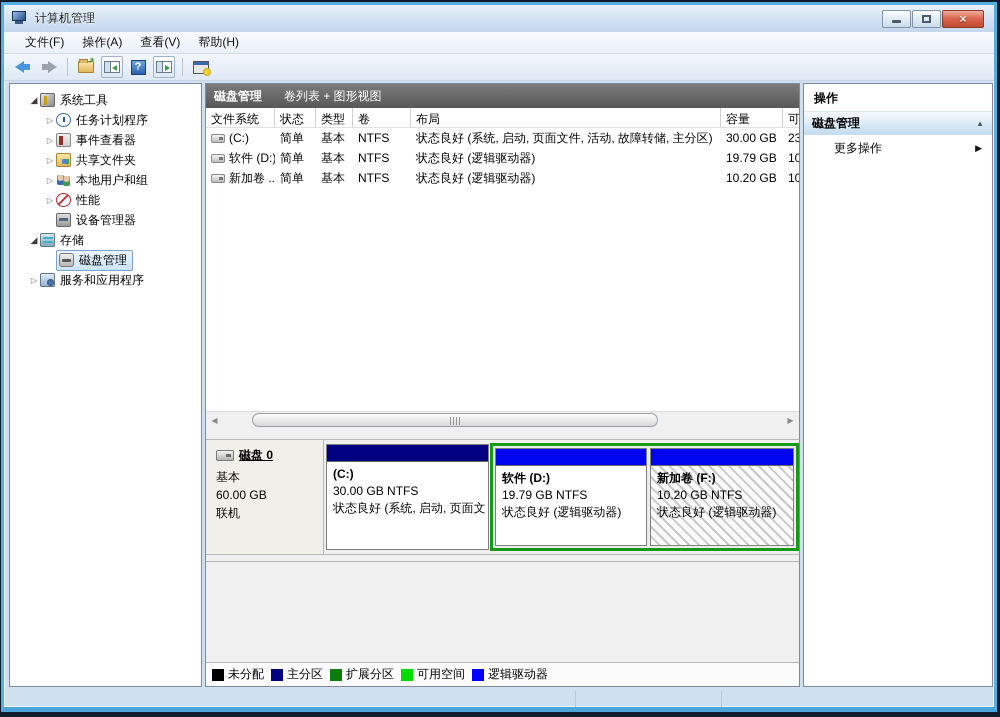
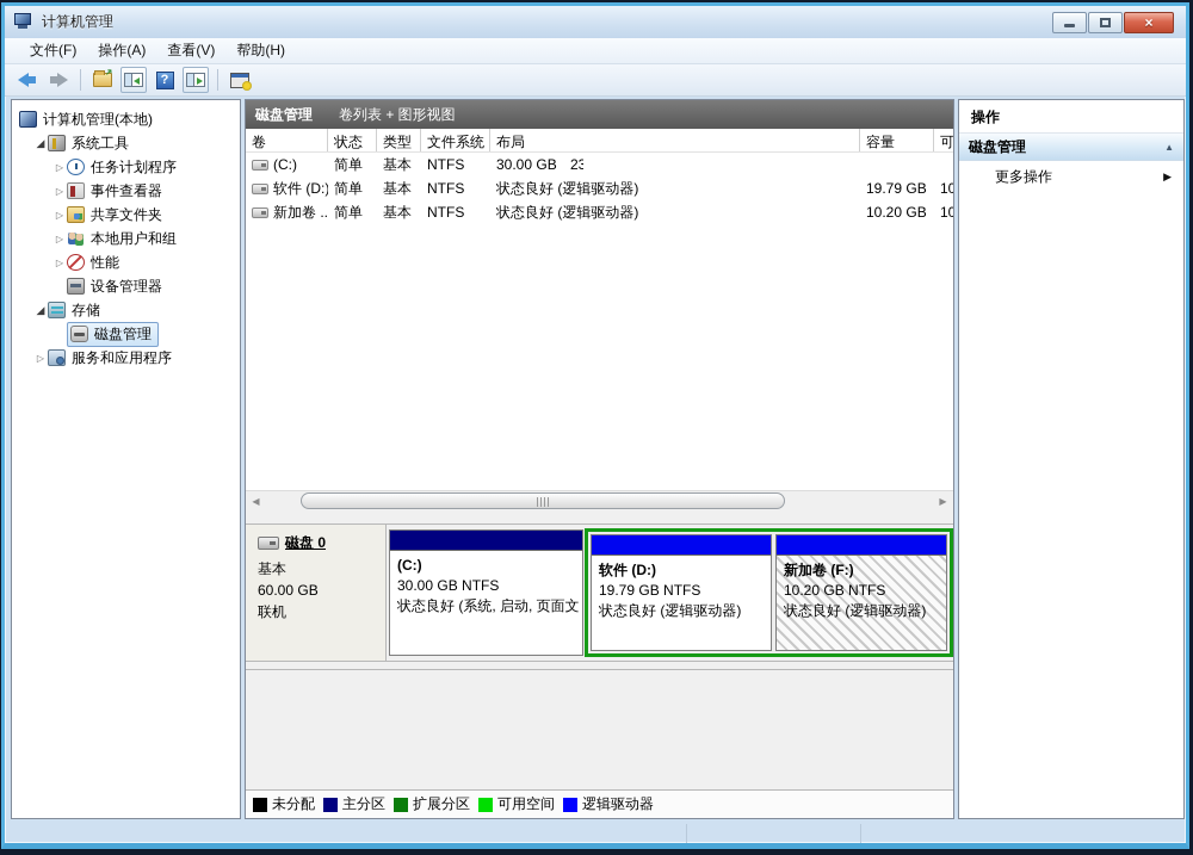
  计算机管理
  ×
  文件(F)
  操作(A)
  查看(V)
  帮助(H)
  ?
+ 计算机管理(本地)
  ◢
  系统工具
  ▷
  任务计划程序
  ▷
  事件查看器
  ▷
  共享文件夹
  ▷
  本地用户和组
  ▷
  性能
  设备管理器
  ◢
  存储
  磁盘管理
  ▷
  服务和应用程序
  磁盘管理
  卷列表 + 图形视图
- 文件系统
+ 卷
  状态
  类型
- 卷
+ 文件系统
  布局
  容量
  (C:)
  简单
  基本
  NTFS
- 状态良好 (系统, 启动, 页面文件, 活动, 故障转储, 主分区)
  30.00 GB
  23
  软件 (D:)
  简单
  基本
  NTFS
  状态良好 (逻辑驱动器)
  19.79 GB
  10
  新加卷 ..
  简单
  基本
  NTFS
  状态良好 (逻辑驱动器)
  10.20 GB
  10
  ◀
  ▶
  磁盘 0
  基本
  60.00 GB
  联机
  (C:)
  30.00 GB NTFS
  状态良好 (系统, 启动, 页面文
  软件 (D:)
  19.79 GB NTFS
  状态良好 (逻辑驱动器)
  新加卷 (F:)
  10.20 GB NTFS
  状态良好 (逻辑驱动器)
  未分配
  主分区
  扩展分区
  可用空间
  逻辑驱动器
  操作
  磁盘管理
  ▲
  更多操作
  ▶
